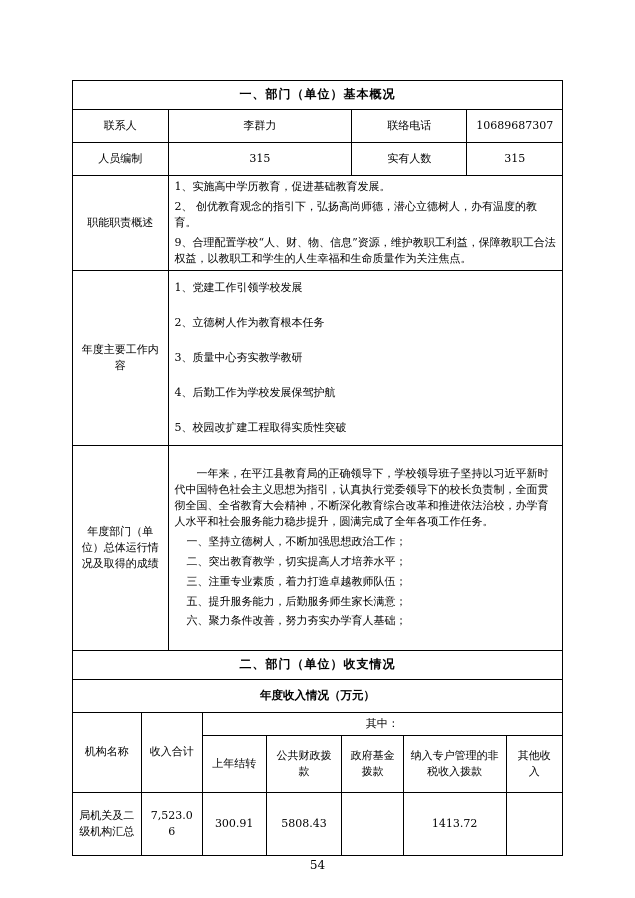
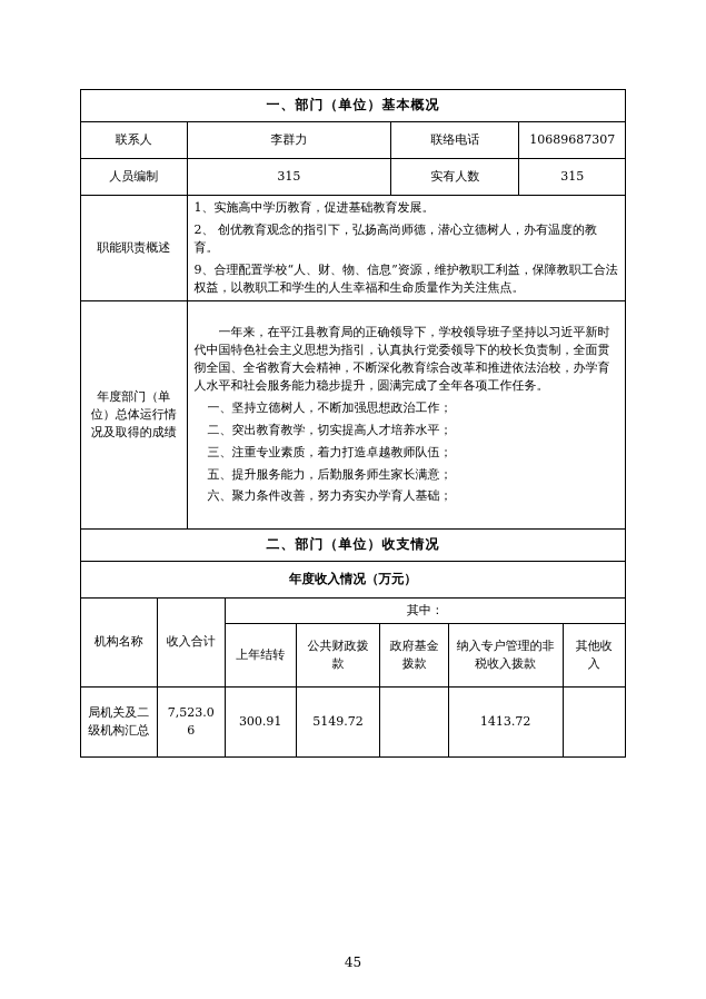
  一、部门（单位）基本概况
  联系人	李群力	联络电话	10689687307
  人员编制	315	实有人数	315
  职能职责概述	1、实施高中学历教育，促进基础教育发展。 2、 创优教育观念的指引下，弘扬高尚师德，潜心立德树人，办有温度的教育。 9、合理配置学校“人、财、物、信息”资源，维护教职工利益，保障教职工合法权益，以教职工和学生的人生幸福和生命质量作为关注焦点。
- 年度主要工作内容	1、党建工作引领学校发展 2、立德树人作为教育根本任务 3、质量中心夯实教学教研 4、后勤工作为学校发展保驾护航 5、校园改扩建工程取得实质性突破
  年度部门（单位）总体运行情况及取得的成绩	一年来，在平江县教育局的正确领导下，学校领导班子坚持以习近平新时代中国特色社会主义思想为指引，认真执行党委领导下的校长负责制，全面贯彻全国、全省教育大会精神，不断深化教育综合改革和推进依法治校，办学育人水平和社会服务能力稳步提升，圆满完成了全年各项工作任务。 一、坚持立德树人，不断加强思想政治工作； 二、突出教育教学，切实提高人才培养水平； 三、注重专业素质，着力打造卓越教师队伍； 五、提升服务能力，后勤服务师生家长满意； 六、聚力条件改善，努力夯实办学育人基础；
  二、部门（单位）收支情况
  年度收入情况（万元）
  机构名称	收入合计	其中：
  上年结转	公共财政拨款	政府基金拨款	纳入专户管理的非税收入拨款	其他收入
- 局机关及二级机构汇总	7,523.06	300.91	5808.43		1413.72
+ 局机关及二级机构汇总	7,523.06	300.91	5149.72		1413.72
- 54
+ 45
